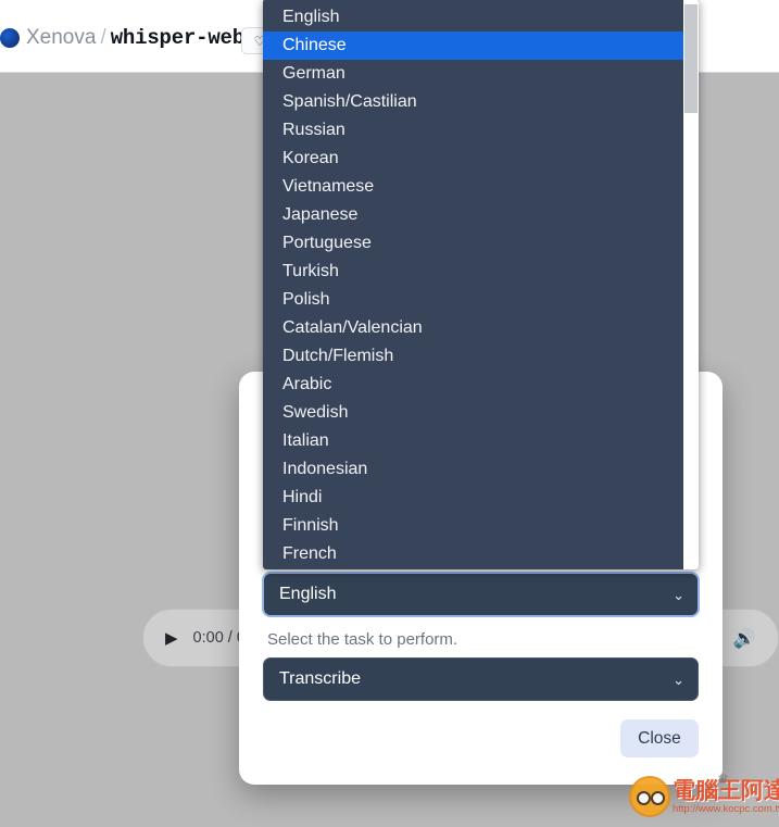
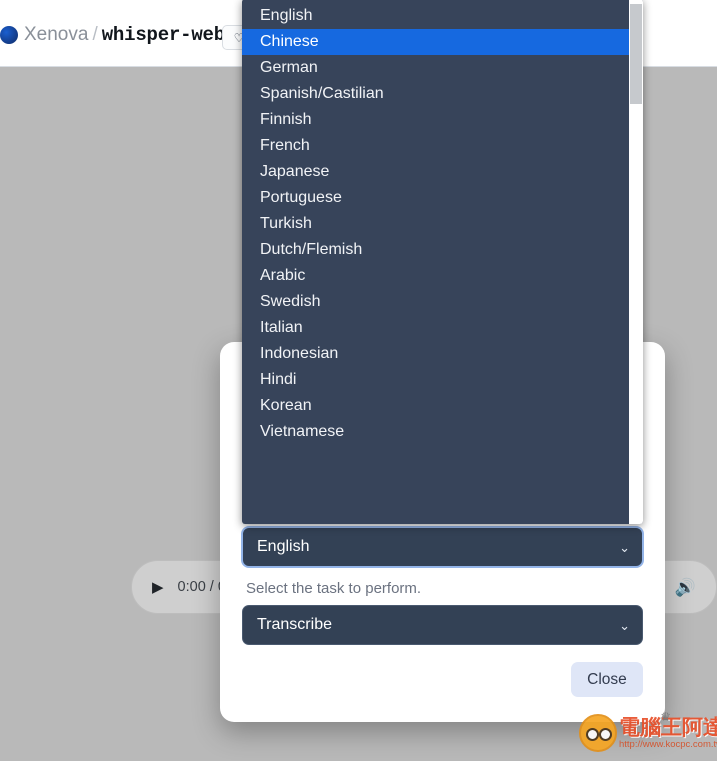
  Xenova
  /
  whisper-web
  ♡
  ▶
  0:00 /
  🔊
  English
  ⌄
  Select the task to perform.
  Transcribe
  ⌄
  Close
  English
  Chinese
  German
  Spanish/Castilian
- Russian
- Korean
+ Finnish
- Vietnamese
+ French
  Japanese
  Portuguese
  Turkish
- Polish
- Catalan/Valencian
  Dutch/Flemish
  Arabic
  Swedish
  Italian
  Indonesian
  Hindi
- Finnish
+ Korean
- French
+ Vietnamese
  ♛
  電腦王阿達
  http://www.kocpc.com.t
